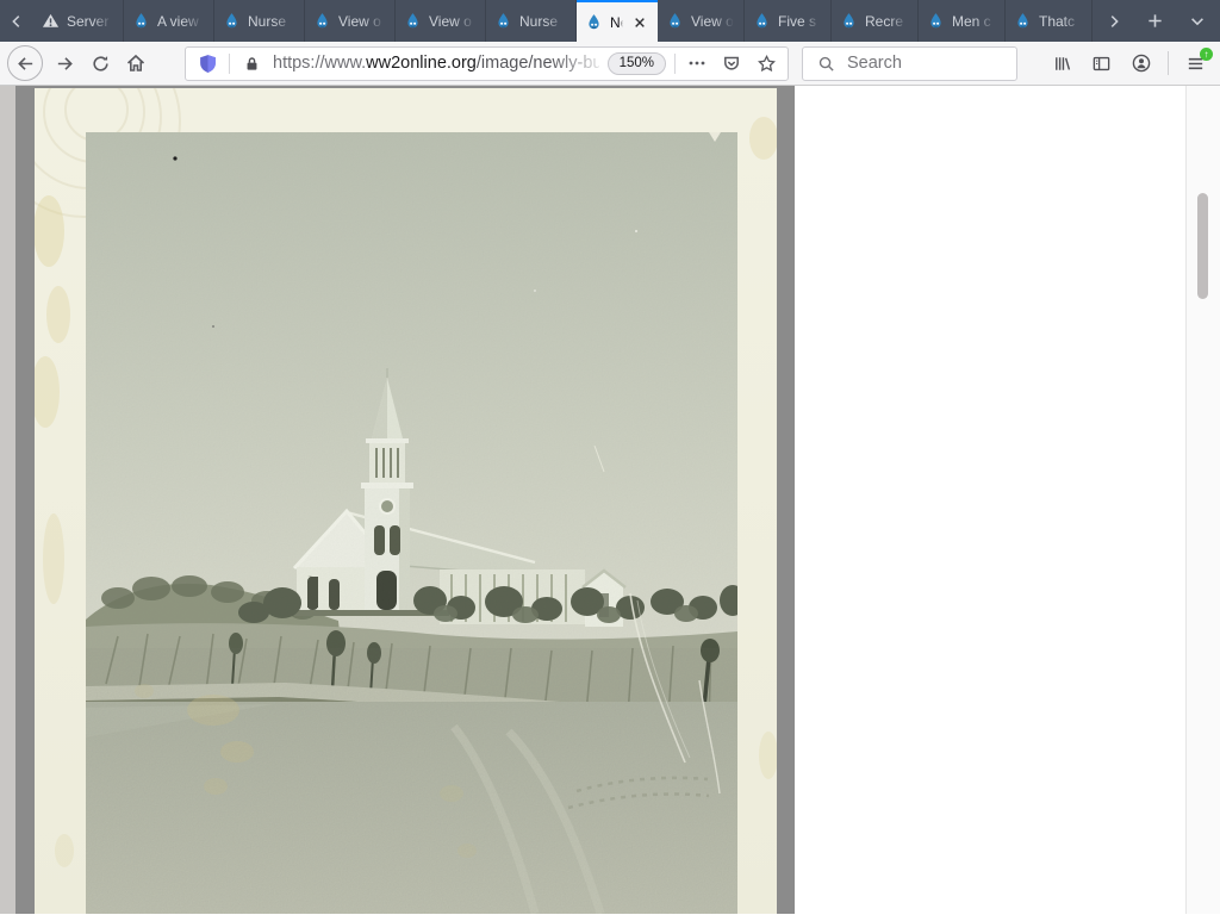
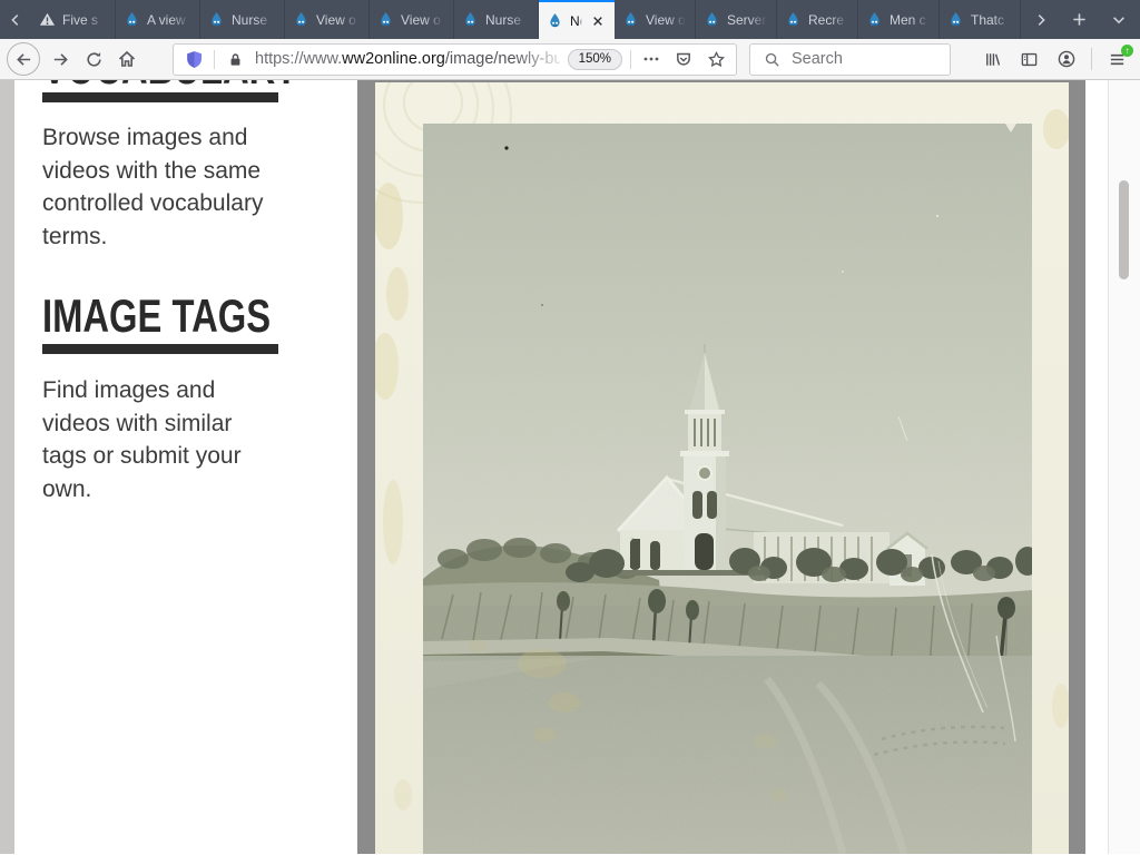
- Server
+ Five s
  A view
  Nurse
  View o
  View o
  Nurse
  View o
- Five s
+ Server
  Recre
  Men c
  Thatc
  https://www.
  ww2online.org
  /image/newly-bu
  150%
  Search
  ↑
+ Browse images and videos with the same controlled vocabulary terms.
+ IMAGE TAGS
+ Find images and videos with similar tags or submit your own.
